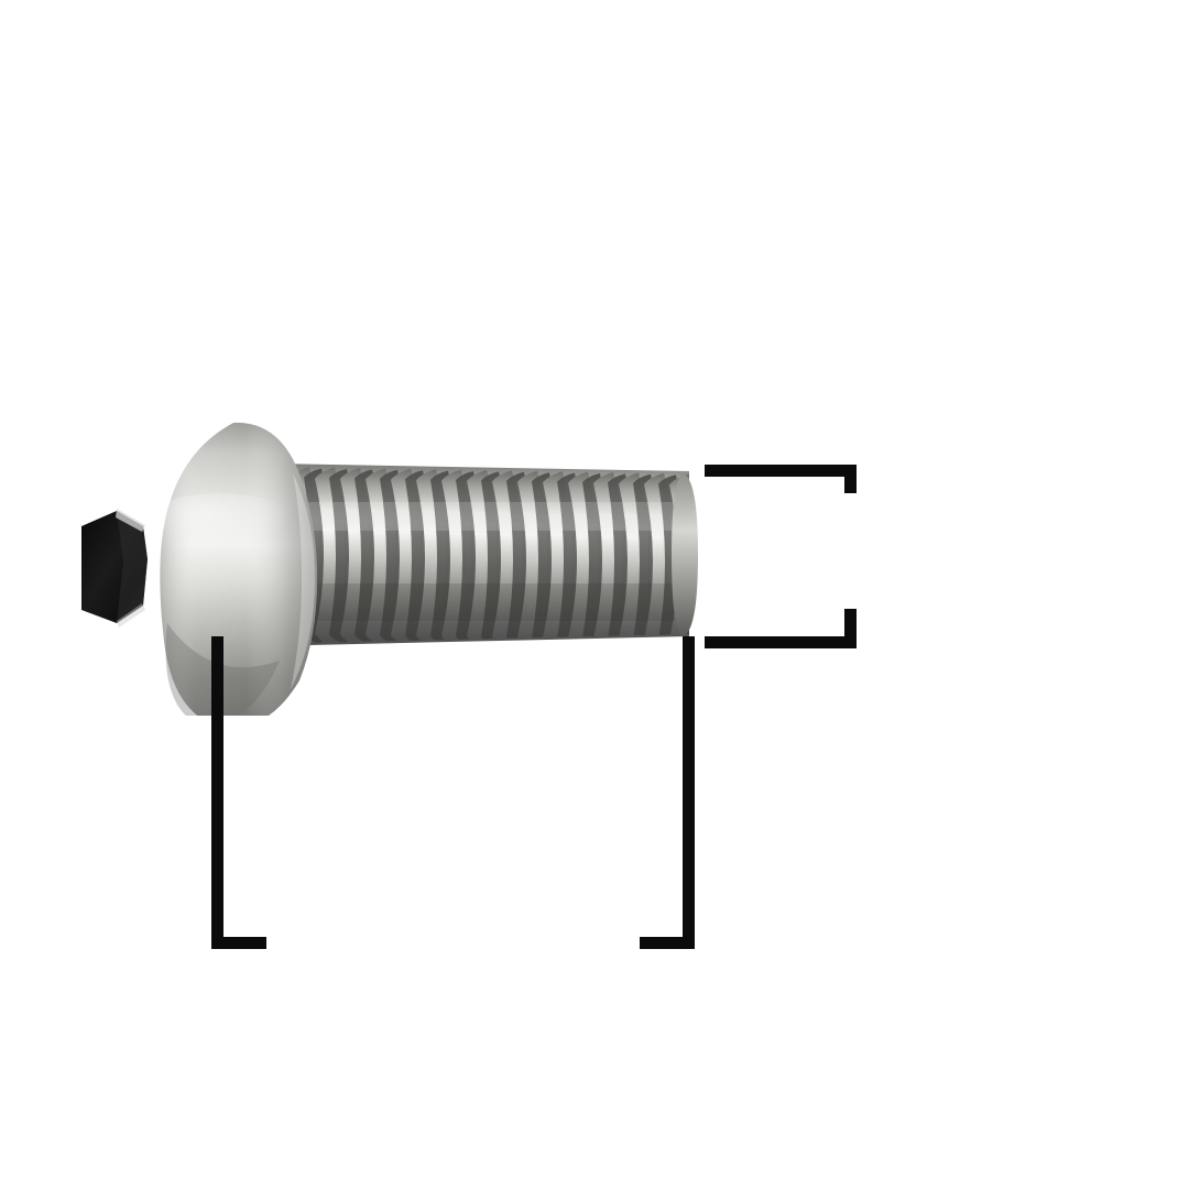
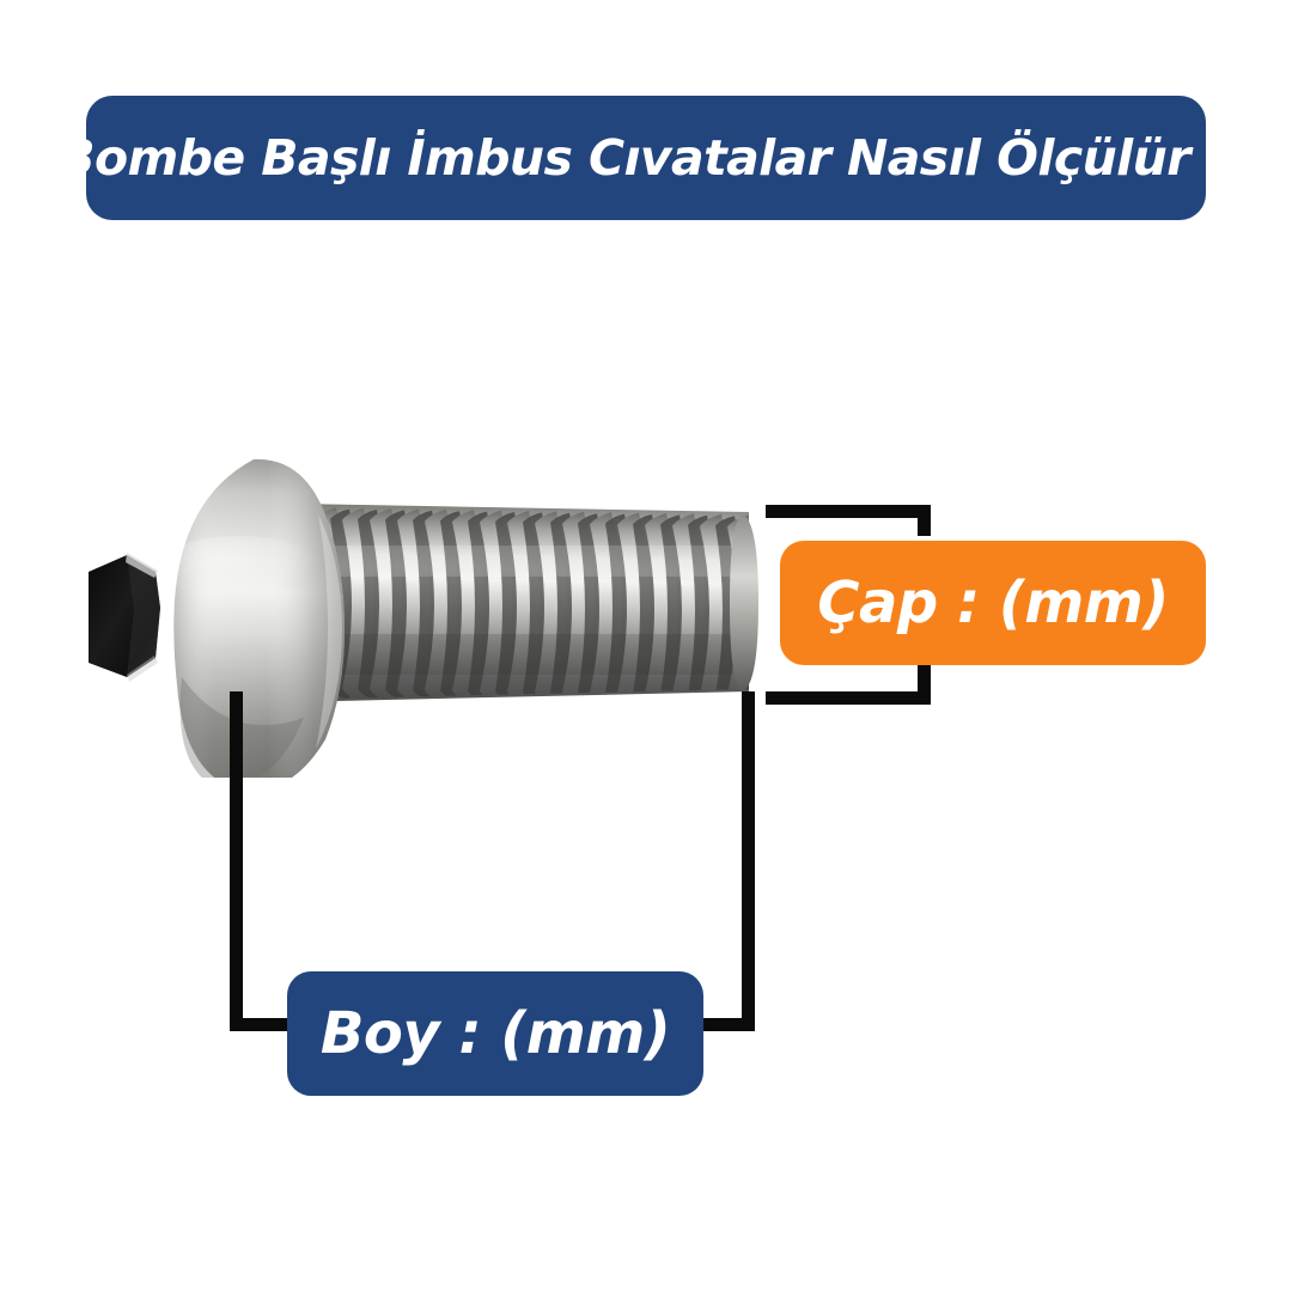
+ Bombe Başlı İmbus Cıvatalar Nasıl Ölçülür ?
+ Çap : (mm)
+ Boy : (mm)
